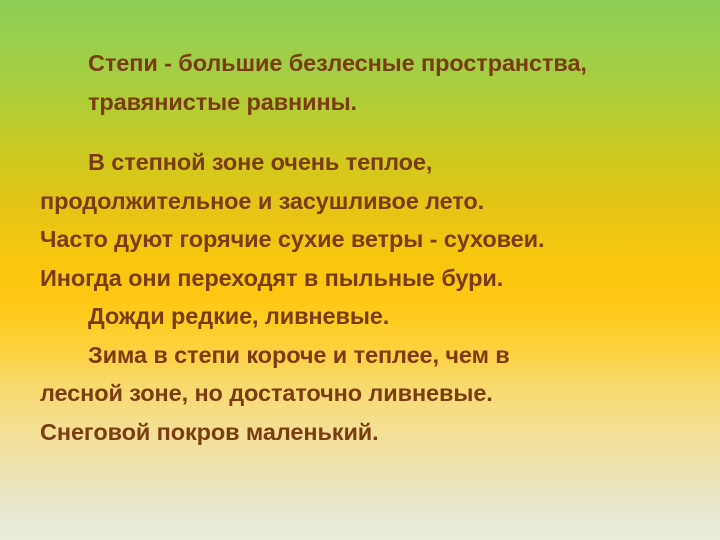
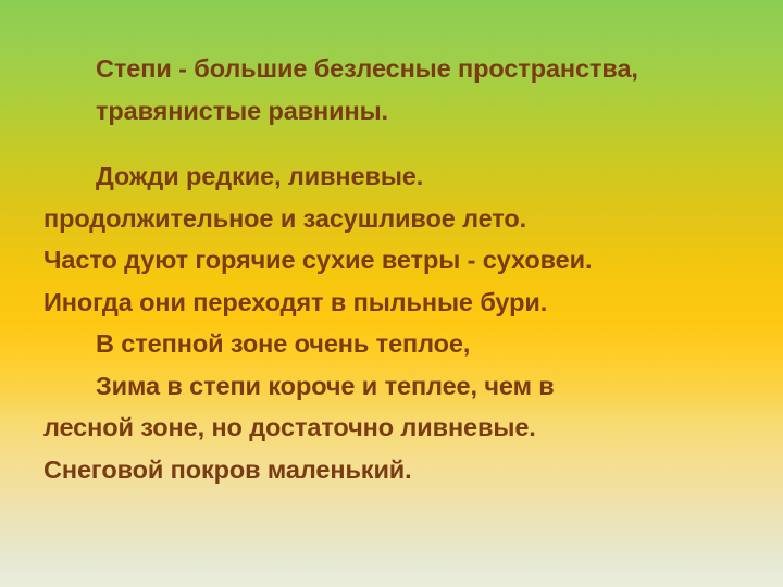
  Степи - большие безлесные пространства,
  травянистые равнины.
- В степной зоне очень теплое,
+ Дожди редкие, ливневые.
  продолжительное и засушливое лето.
  Часто дуют горячие сухие ветры - суховеи.
  Иногда они переходят в пыльные бури.
- Дожди редкие, ливневые.
+ В степной зоне очень теплое,
  Зима в степи короче и теплее, чем в
  лесной зоне, но достаточно ливневые.
  Снеговой покров маленький.
